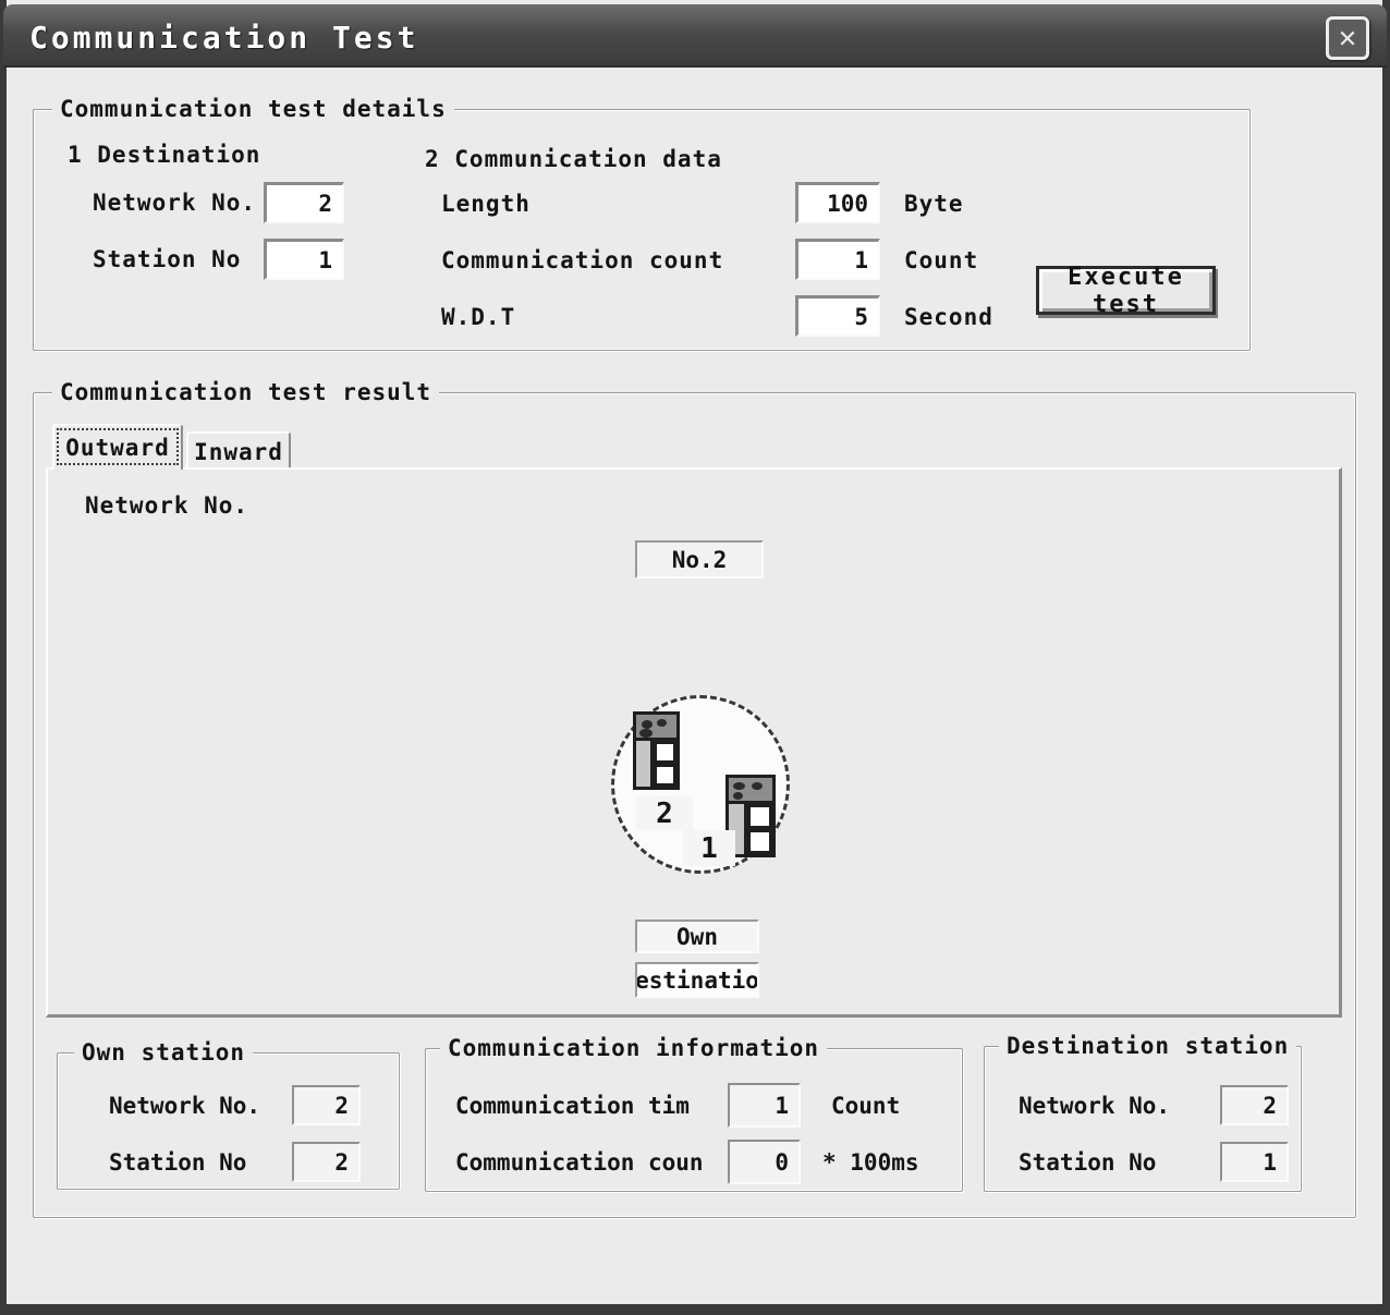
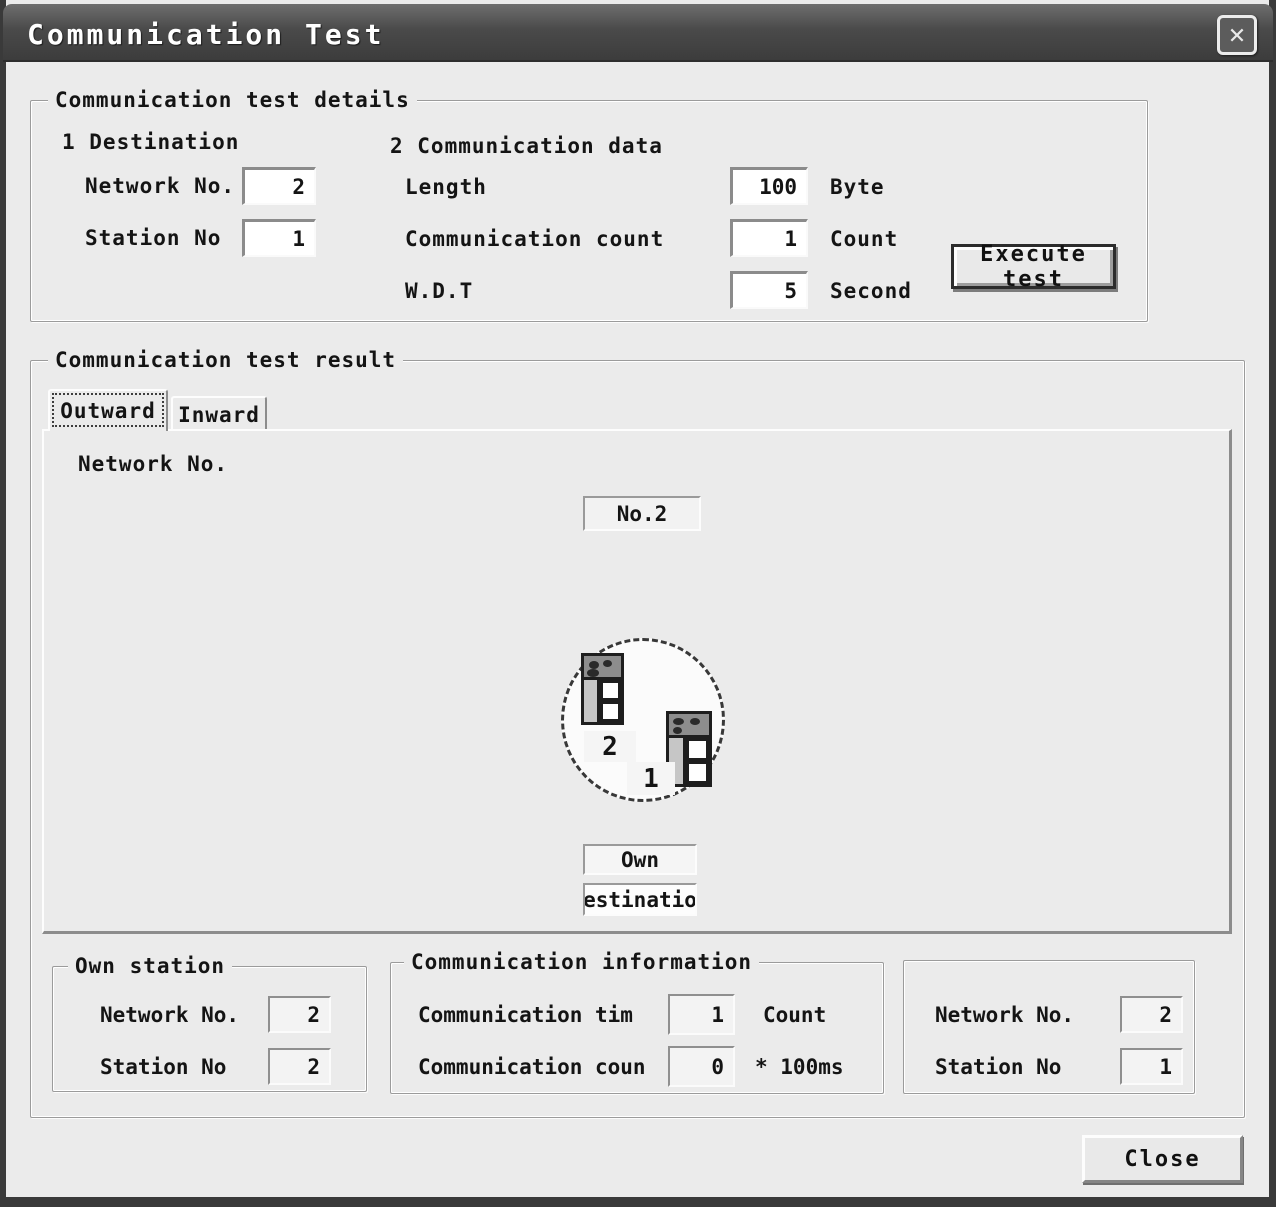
  Communication Test
  ✕
  Communication test details
  1 Destination
  Network No.
  2
  Station No
  1
  2 Communication data
  Length
  100
  Byte
  Communication count
  1
  Count
  W.D.T
  5
  Second
  Execute test
  Communication test result
  Outward
  Inward
  Network No.
  No.2
  2
  1
  Own
  estinatio
  Own station
  Network No.
  2
  Station No
  2
  Communication information
  Communication tim
  1
  Count
  Communication coun
  0
  * 100ms
- Destination station
  Network No.
  2
  Station No
  1
+ Close
